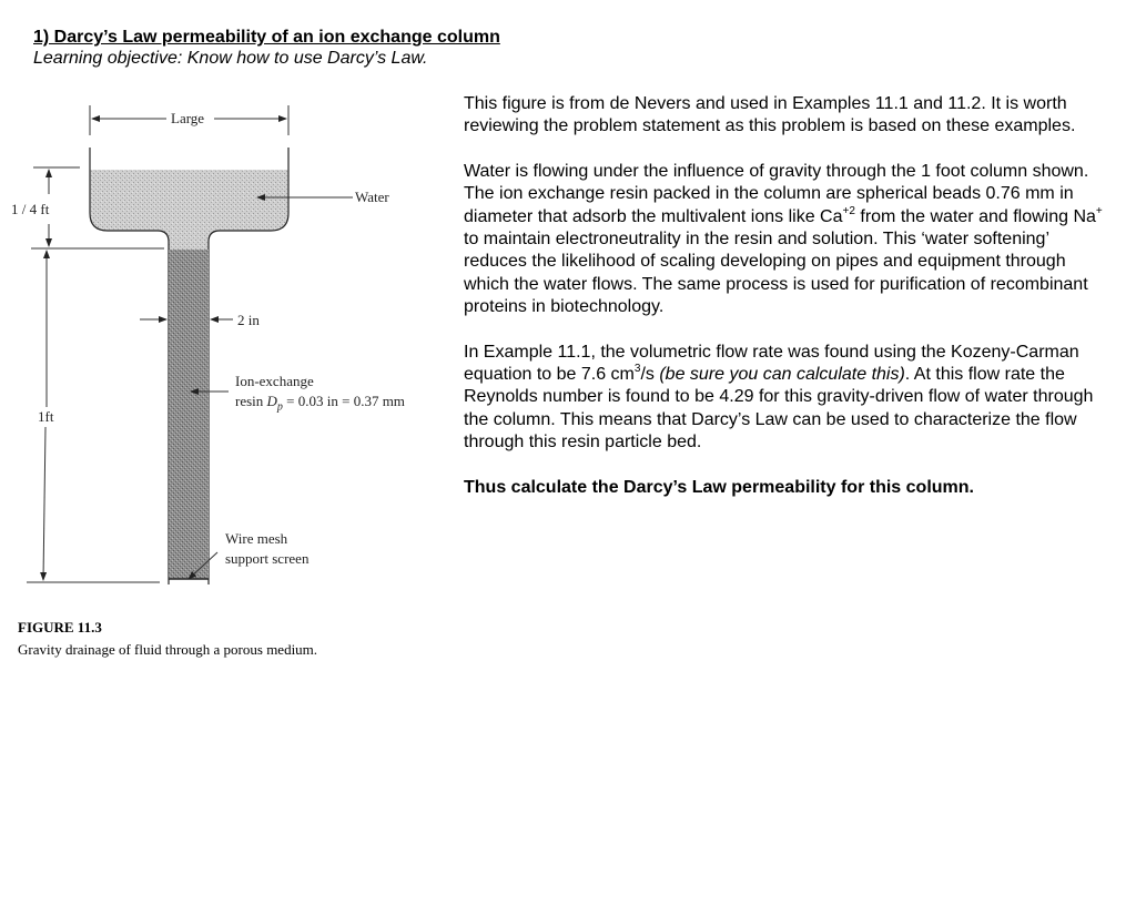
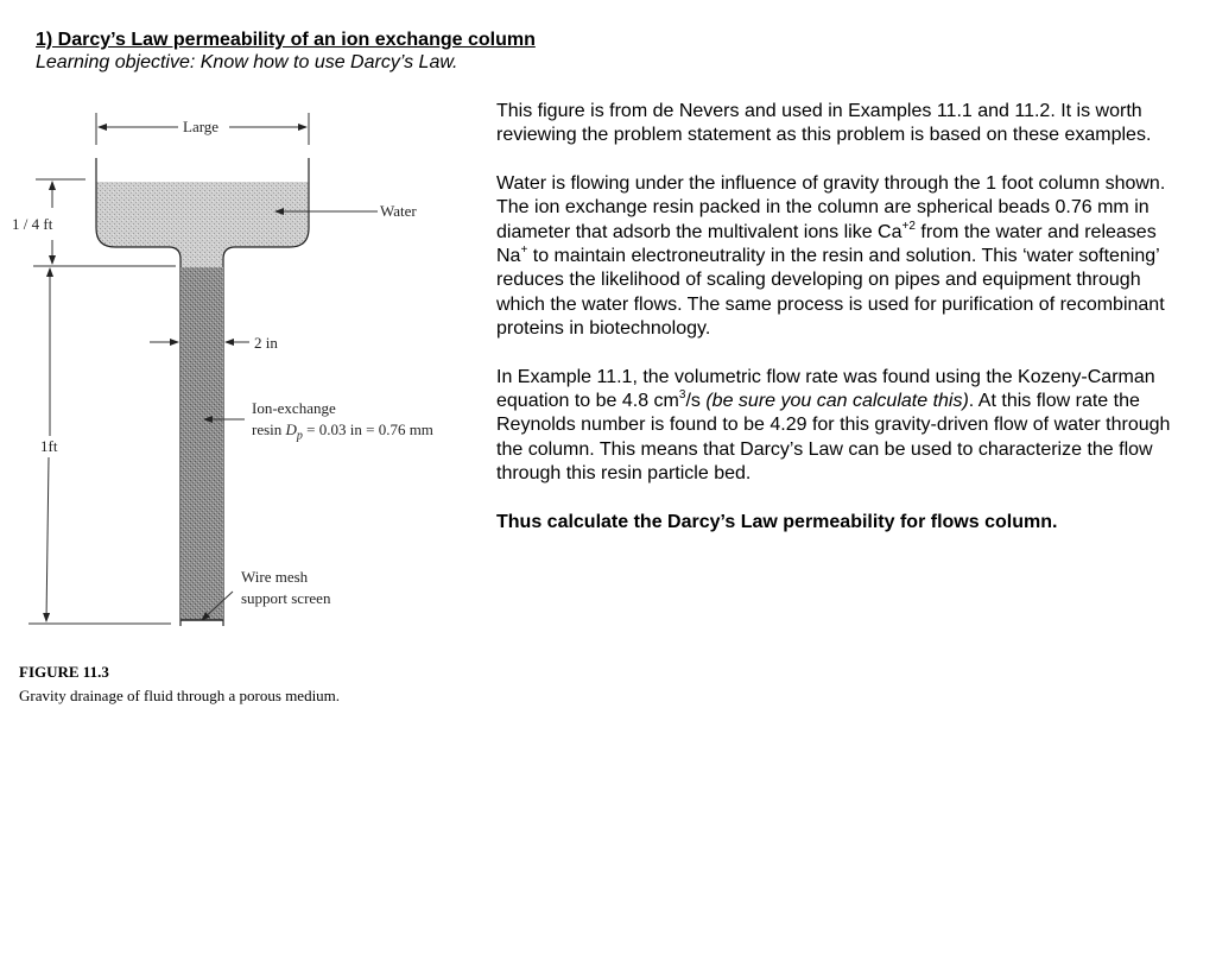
  1) Darcy’s Law permeability of an ion exchange column
  Learning objective: Know how to use Darcy’s Law.
  Large
  Water
  1 / 4 ft
  2 in
  1ft
  Ion-exchange
- resin Dp = 0.03 in = 0.37 mm
+ resin Dp = 0.03 in = 0.76 mm
  Wire mesh
  support screen
  FIGURE 11.3
  Gravity drainage of fluid through a porous medium.
  This figure is from de Nevers and used in Examples 11.1 and 11.2. It is worth reviewing the problem statement as this problem is based on these examples.
- Water is flowing under the influence of gravity through the 1 foot column shown. The ion exchange resin packed in the column are spherical beads 0.76 mm in diameter that adsorb the multivalent ions like Ca+2 from the water and flowing Na+ to maintain electroneutrality in the resin and solution. This ‘water softening’ reduces the likelihood of scaling developing on pipes and equipment through which the water flows. The same process is used for purification of recombinant proteins in biotechnology.
+ Water is flowing under the influence of gravity through the 1 foot column shown. The ion exchange resin packed in the column are spherical beads 0.76 mm in diameter that adsorb the multivalent ions like Ca+2 from the water and releases Na+ to maintain electroneutrality in the resin and solution. This ‘water softening’ reduces the likelihood of scaling developing on pipes and equipment through which the water flows. The same process is used for purification of recombinant proteins in biotechnology.
- In Example 11.1, the volumetric flow rate was found using the Kozeny-Carman equation to be 7.6 cm3/s (be sure you can calculate this). At this flow rate the Reynolds number is found to be 4.29 for this gravity-driven flow of water through the column. This means that Darcy’s Law can be used to characterize the flow through this resin particle bed.
+ In Example 11.1, the volumetric flow rate was found using the Kozeny-Carman equation to be 4.8 cm3/s (be sure you can calculate this). At this flow rate the Reynolds number is found to be 4.29 for this gravity-driven flow of water through the column. This means that Darcy’s Law can be used to characterize the flow through this resin particle bed.
- Thus calculate the Darcy’s Law permeability for this column.
+ Thus calculate the Darcy’s Law permeability for flows column.
